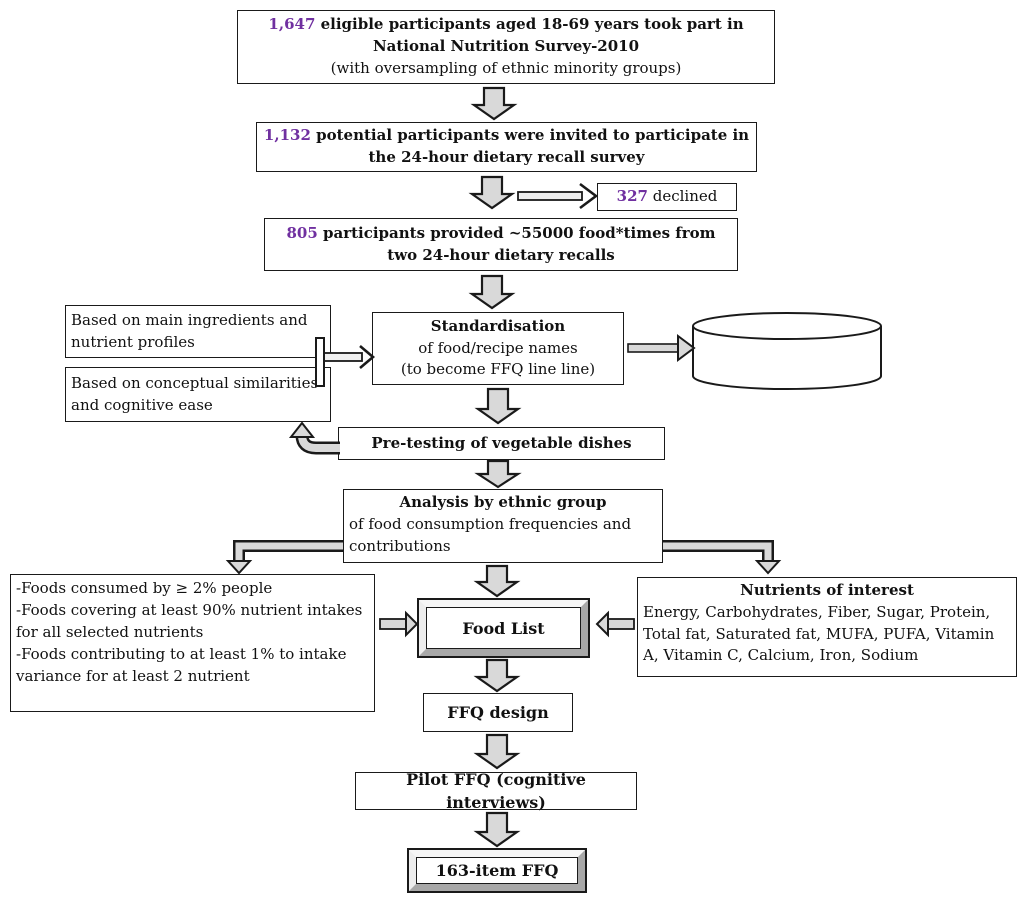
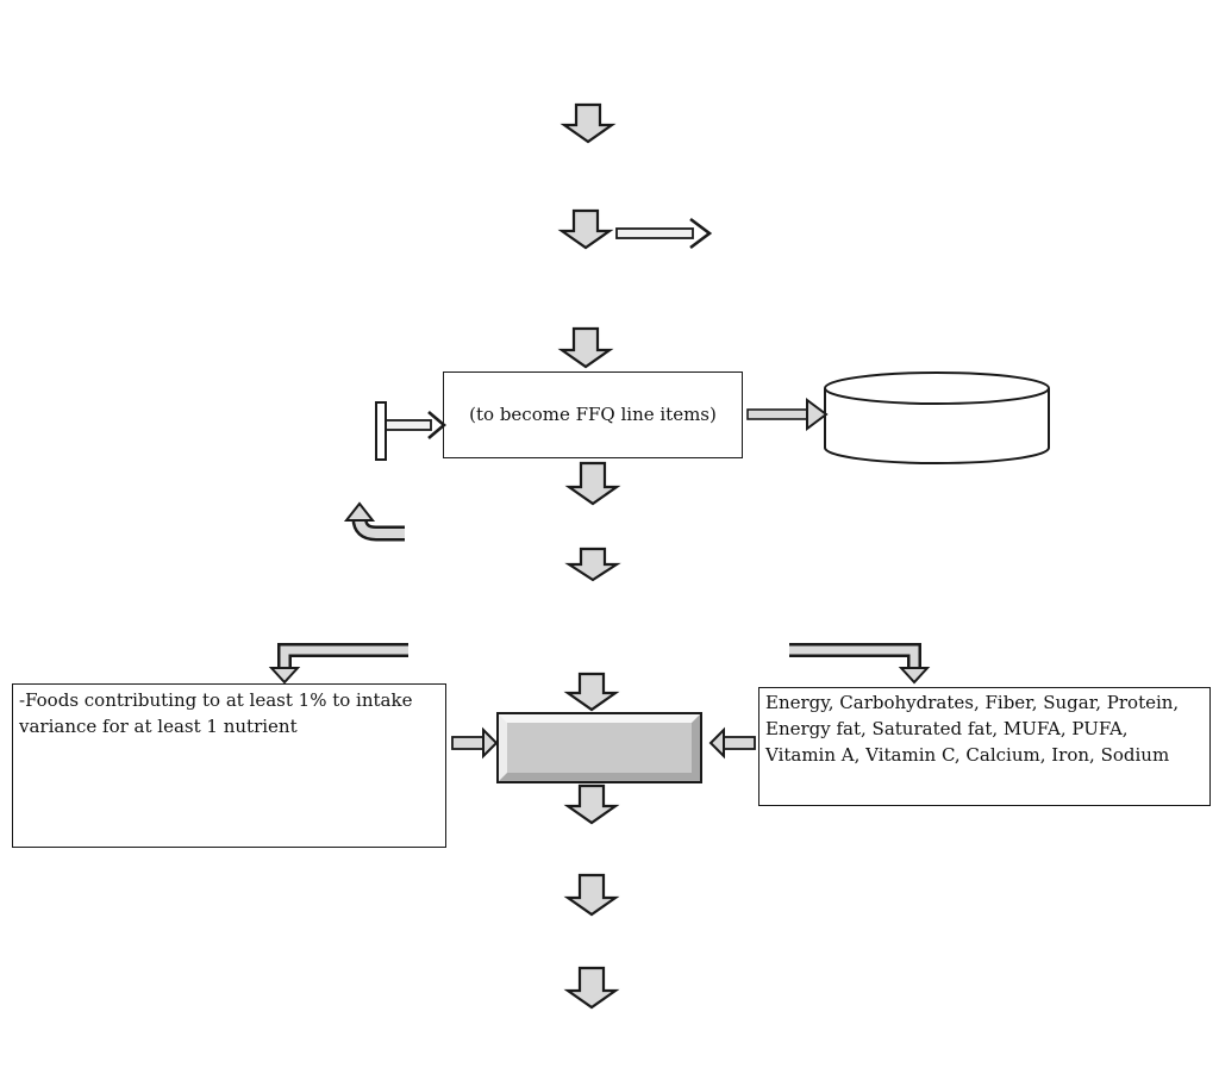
- 1,647 eligible participants aged 18-69 years took part in National Nutrition Survey-2010
- (with oversampling of ethnic minority groups)
- 1,132 potential participants were invited to participate in the 24-hour dietary recall survey
- 327 declined
- 805 participants provided ~55000 food*times from two 24-hour dietary recalls
- Based on main ingredients and nutrient profiles
- Based on conceptual similarities and cognitive ease
- Standardisation
- of food/recipe names
- (to become FFQ line line)
+ (to become FFQ line items)
- Pre-testing of vegetable dishes
- Analysis by ethnic group
- of food consumption frequencies and contributions
- -Foods consumed by ≥ 2% people
- -Foods covering at least 90% nutrient intakes for all selected nutrients
- -Foods contributing to at least 1% to intake variance for at least 2 nutrient
+ -Foods contributing to at least 1% to intake variance for at least 1 nutrient
- Nutrients of interest
- Energy, Carbohydrates, Fiber, Sugar, Protein, Total fat, Saturated fat, MUFA, PUFA, Vitamin A, Vitamin C, Calcium, Iron, Sodium
+ Energy, Carbohydrates, Fiber, Sugar, Protein, Energy fat, Saturated fat, MUFA, PUFA, Vitamin A, Vitamin C, Calcium, Iron, Sodium
- Food List
- FFQ design
- Pilot FFQ (cognitive interviews)
- 163-item FFQ
